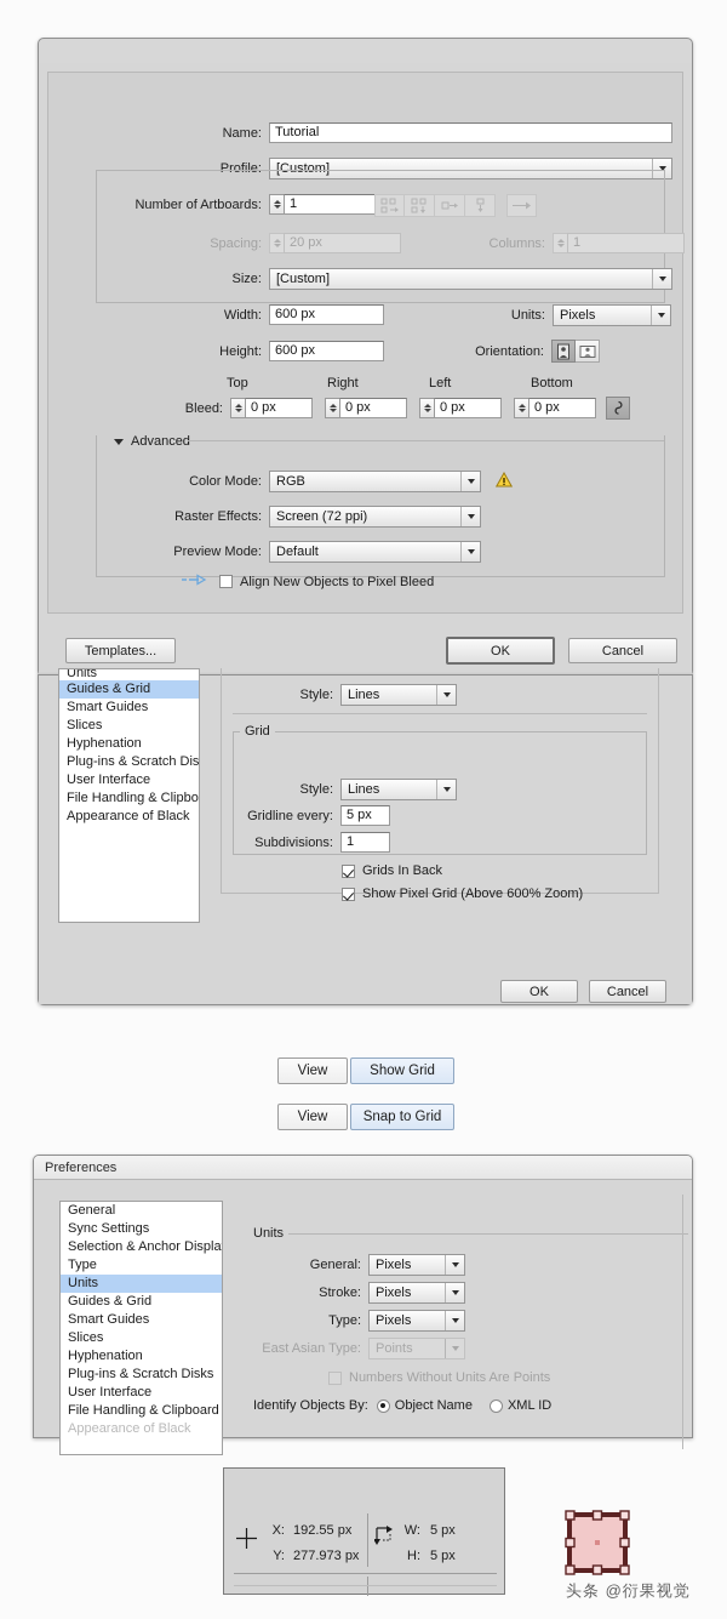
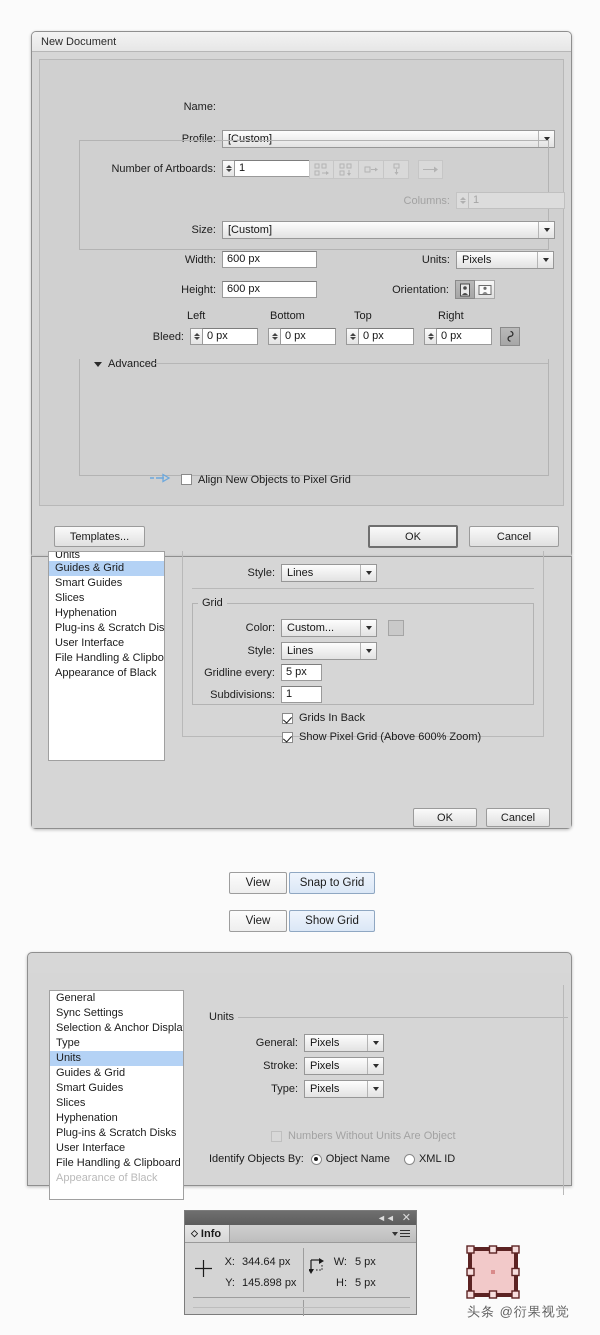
+ New Document
  Name:
- Tutorial
  Profile:
  [Custom]
  Number of Artboards:
  1
- Spacing:
- 20 px
  Columns:
  1
  Size:
  [Custom]
  Width:
  600 px
  Units:
  Pixels
  Height:
  600 px
  Orientation:
- Top
+ Left
- Right
+ Bottom
- Left
+ Top
- Bottom
+ Right
  Bleed:
  0 px
  0 px
  0 px
  0 px
  Advanced
- Color Mode:
- RGB
- Raster Effects:
- Screen (72 ppi)
- Preview Mode:
- Default
- Align New Objects to Pixel Bleed
+ Align New Objects to Pixel Grid
  Templates...
  OK
  Cancel
  Units
  Guides & Grid
  Smart Guides
  Slices
  Hyphenation
  Plug-ins & Scratch Dis
  User Interface
  File Handling & Clipbo
  Appearance of Black
  Style:
  Lines
  Grid
+ Color:
+ Custom...
  Style:
  Lines
  Gridline every:
  5 px
  Subdivisions:
  1
  Grids In Back
  Show Pixel Grid (Above 600% Zoom)
  OK
  Cancel
  View
- Show Grid
+ Snap to Grid
  View
- Snap to Grid
+ Show Grid
- Preferences
  General
  Sync Settings
  Selection & Anchor Displa
  Type
  Units
  Guides & Grid
  Smart Guides
  Slices
  Hyphenation
  Plug-ins & Scratch Disks
  User Interface
  File Handling & Clipboard
  Appearance of Black
  Units
  General:
  Pixels
  Stroke:
  Pixels
  Type:
  Pixels
- East Asian Type:
- Points
- Numbers Without Units Are Points
+ Numbers Without Units Are Object
  Identify Objects By:
  Object Name
  XML ID
+ ◄◄
+ ✕
+ ◇
+ Info
  X:
- 192.55 px
+ 344.64 px
  Y:
- 277.973 px
+ 145.898 px
  W:
  5 px
  H:
  5 px
  头条 @衍果视觉
